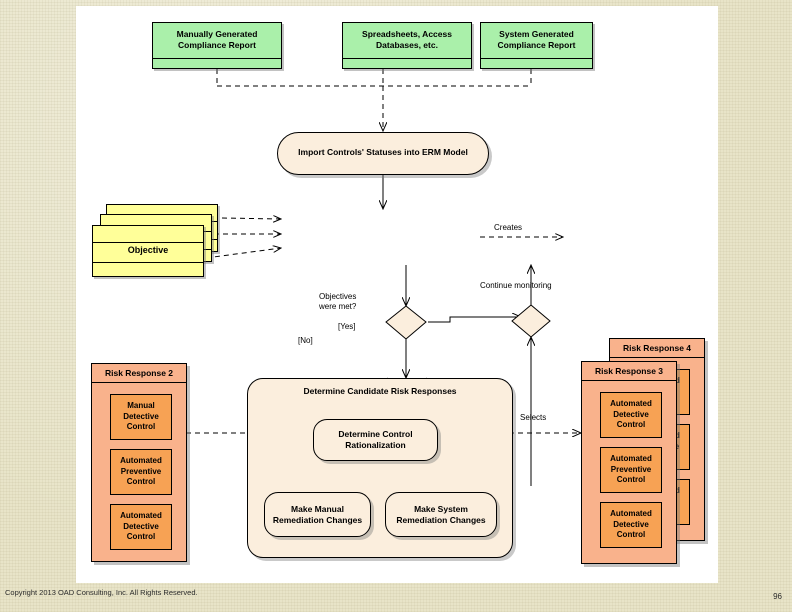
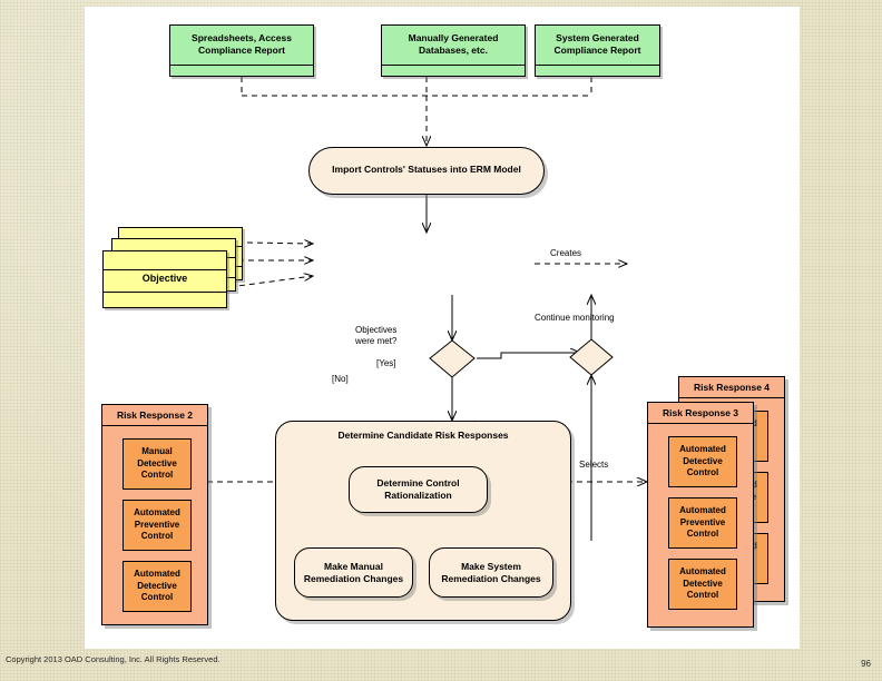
- Manually Generated
+ Spreadsheets, Access
  Compliance Report
- Spreadsheets, Access
+ Manually Generated
  Databases, etc.
  System Generated
  Compliance Report
  Import Controls' Statuses into ERM Model
  Determine Candidate Risk Responses
  Determine Control
  Rationalization
  Make Manual
  Remediation Changes
  Make System
  Remediation Changes
  Objective
  Risk Response 4
  Risk Response 3
  Automated
  Detective
  Control
  Automated
  Preventive
  Control
  Automated
  Detective
  Control
  Risk Response 2
  Manual
  Detective
  Control
  Automated
  Preventive
  Control
  Automated
  Detective
  Control
  Creates
  Continue monitoring
  Selects
  Objectives
  were met?
  [Yes]
  [No]
  Copyright 2013 OAD Consulting, Inc. All Rights Reserved.
  96
